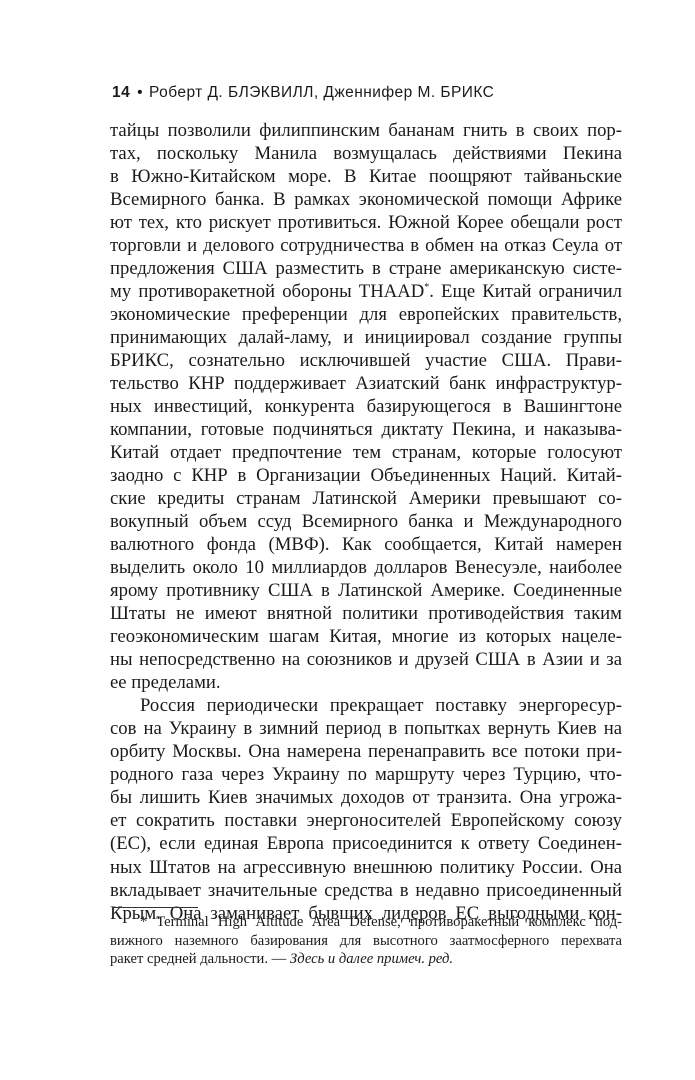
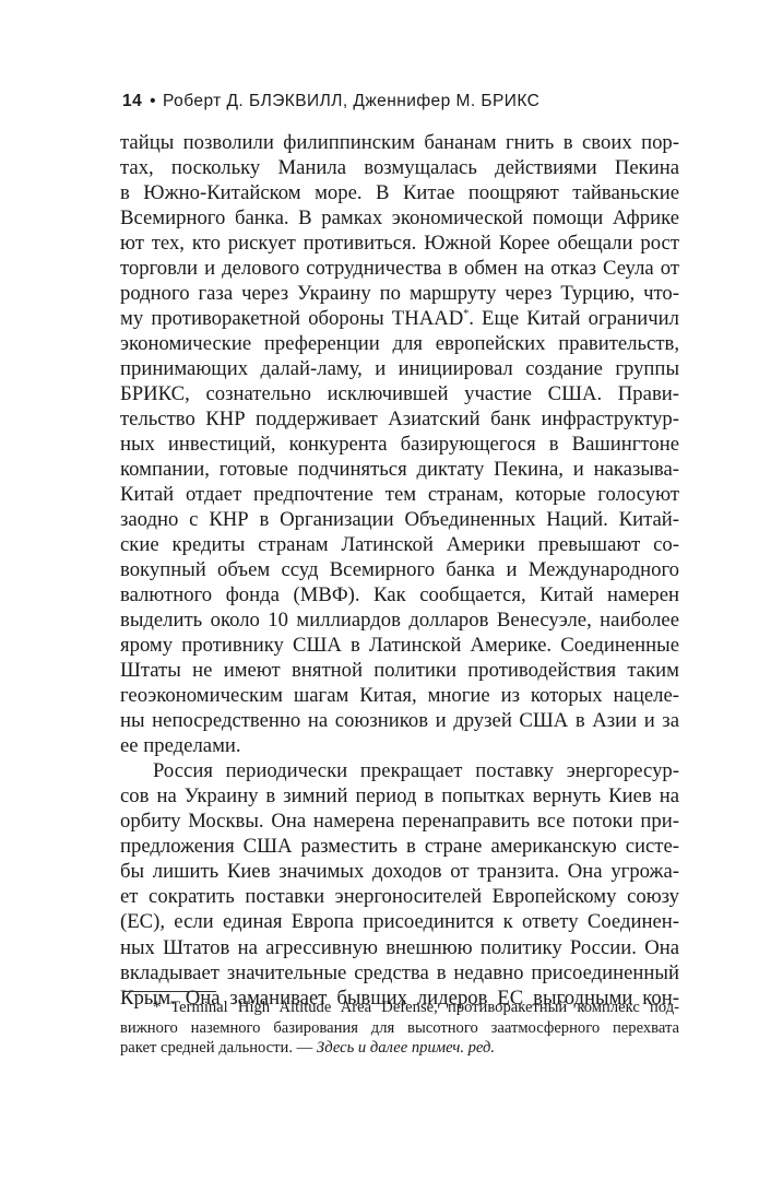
  14 • Роберт Д. БЛЭКВИЛЛ, Дженнифер М. БРИКС
  тайцы позволили филиппинским бананам гнить в своих пор-
  тах, поскольку Манила возмущалась действиями Пекина
  в Южно-Китайском море. В Китае поощряют тайваньские
  Всемирного банка. В рамках экономической помощи Африке
  ют тех, кто рискует противиться. Южной Корее обещали рост
  торговли и делового сотрудничества в обмен на отказ Сеула от
- предложения США разместить в стране американскую систе-
+ родного газа через Украину по маршруту через Турцию, что-
  му противоракетной обороны THAAD*. Еще Китай ограничил
  экономические преференции для европейских правительств,
  принимающих далай-ламу, и инициировал создание группы
  БРИКС, сознательно исключившей участие США. Прави-
  тельство КНР поддерживает Азиатский банк инфраструктур-
  ных инвестиций, конкурента базирующегося в Вашингтоне
  компании, готовые подчиняться диктату Пекина, и наказыва-
  Китай отдает предпочтение тем странам, которые голосуют
  заодно с КНР в Организации Объединенных Наций. Китай-
  ские кредиты странам Латинской Америки превышают со-
  вокупный объем ссуд Всемирного банка и Международного
  валютного фонда (МВФ). Как сообщается, Китай намерен
  выделить около 10 миллиардов долларов Венесуэле, наиболее
  ярому противнику США в Латинской Америке. Соединенные
  Штаты не имеют внятной политики противодействия таким
  геоэкономическим шагам Китая, многие из которых нацеле-
  ны непосредственно на союзников и друзей США в Азии и за
  ее пределами.
  Россия периодически прекращает поставку энергоресур-
  сов на Украину в зимний период в попытках вернуть Киев на
  орбиту Москвы. Она намерена перенаправить все потоки при-
- родного газа через Украину по маршруту через Турцию, что-
+ предложения США разместить в стране американскую систе-
  бы лишить Киев значимых доходов от транзита. Она угрожа-
  ет сократить поставки энергоносителей Европейскому союзу
  (ЕС), если единая Европа присоединится к ответу Соединен-
  ных Штатов на агрессивную внешнюю политику России. Она
  вкладывает значительные средства в недавно присоединенный
  Крым. Она заманивает бывших лидеров ЕС выгодными кон-
  * Terminal High Altitude Area Defense, противоракетный комплекс под-
  вижного наземного базирования для высотного заатмосферного перехвата
  ракет средней дальности. — Здесь и далее примеч. ред.
